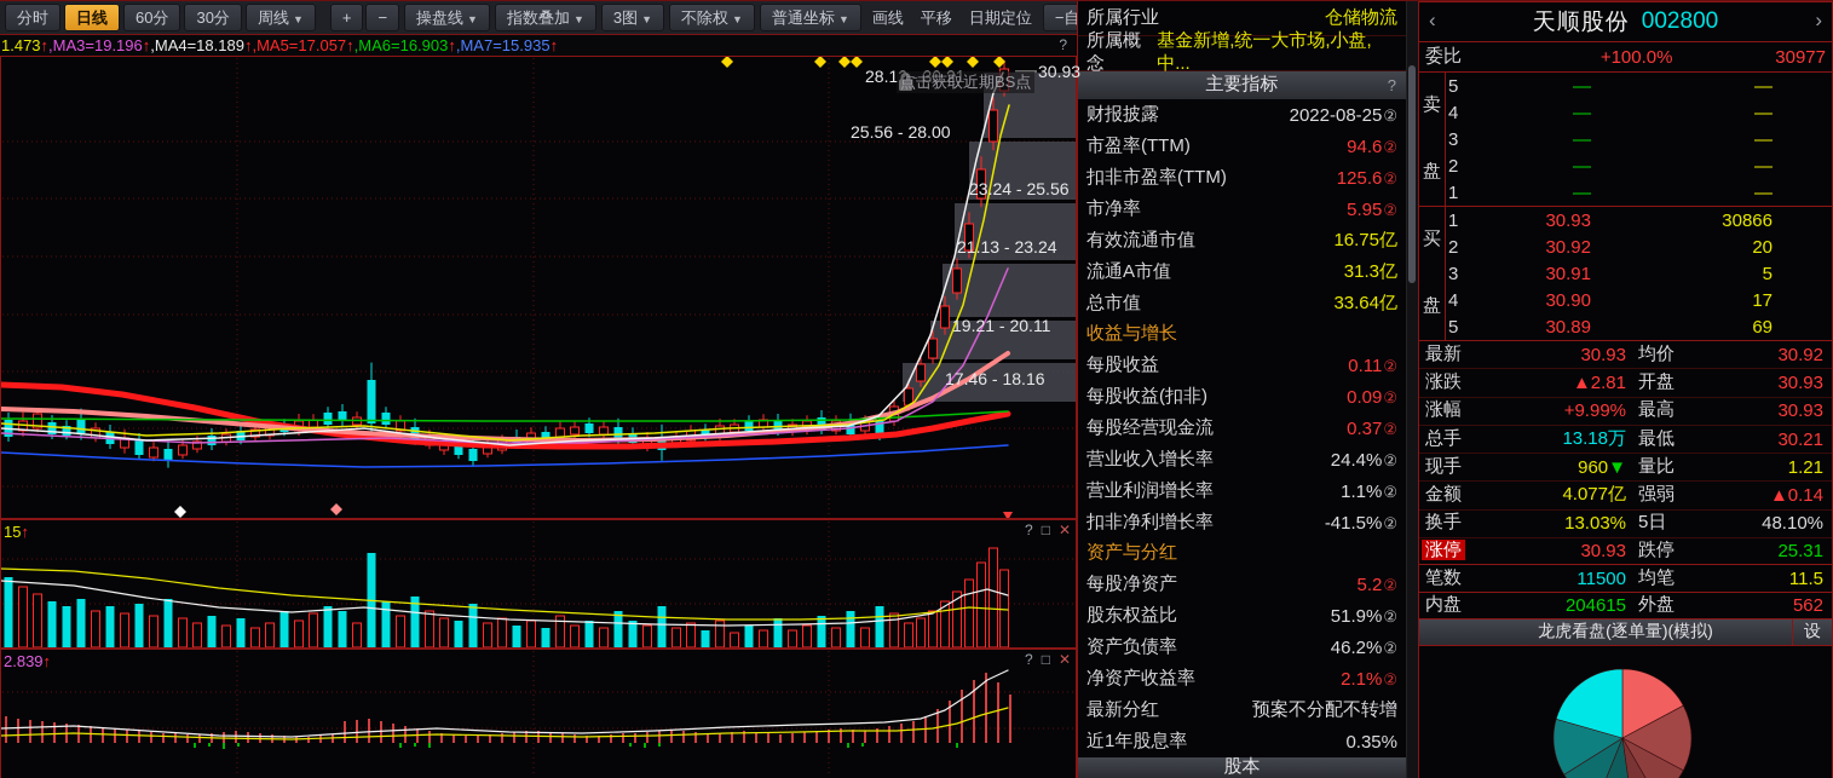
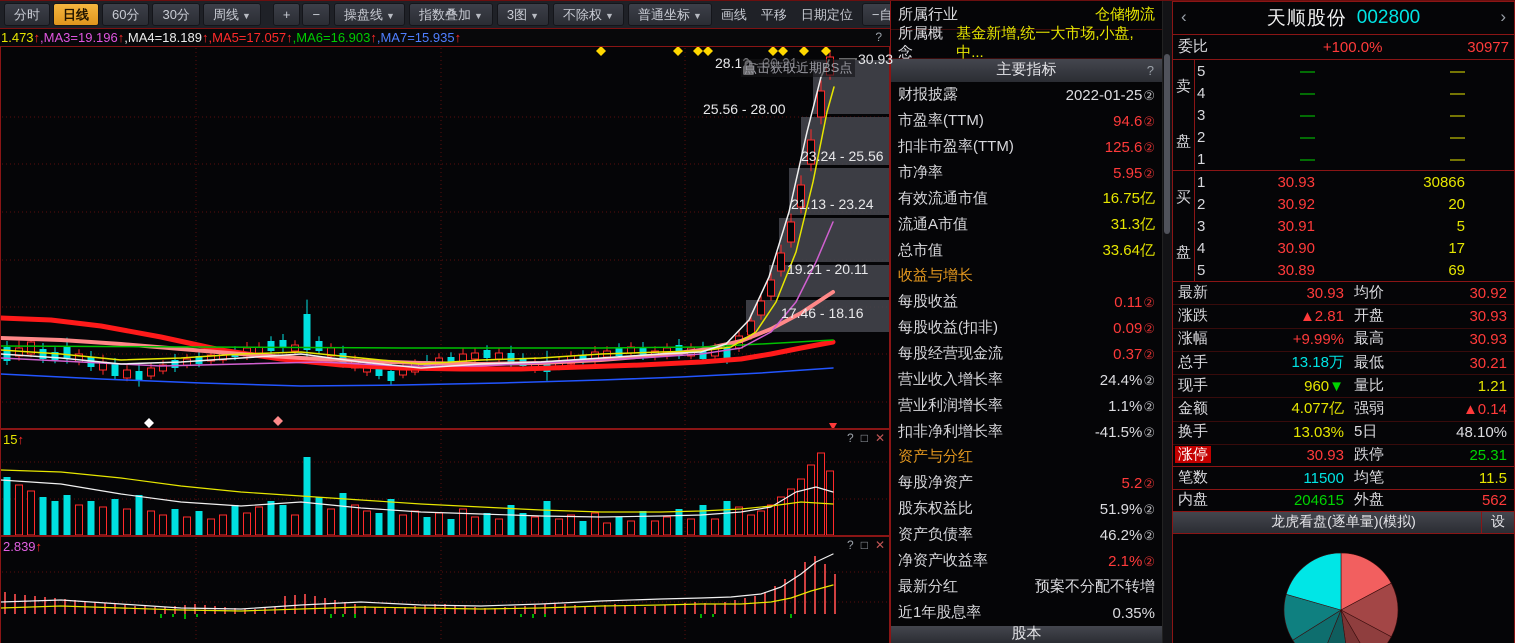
  分时
  日线
  60分
  30分
  周线 ▼
  +
  −
  操盘线 ▼
  指数叠加 ▼
  3图 ▼
  不除权 ▼
  普通坐标 ▼
  画线
  平移
  日期定位
  1.473↑,MA3=19.196↑,MA4=18.189↑,MA5=17.057↑,MA6=16.903↑,MA7=15.935↑
  ?
  28.1 - 30.21
  25.56 - 28.00
  23.24 - 25.56
  21.13 - 23.24
  19.21 - 20.11
  17.46 - 18.16
  30.93
  点击获取近期BS点
  15↑
  ?
  □
  ✕
  2.839↑
  ?
  □
  ✕
  所属行业
  仓储物流
  所属概念
  基金新增,统一大市场,小盘,中...
  主要指标
  ?
  财报披露
- 2022-08-25②
+ 2022-01-25②
  市盈率(TTM)
  94.6②
  扣非市盈率(TTM)
  125.6②
  市净率
  5.95②
  有效流通市值
  16.75亿
  流通A市值
  31.3亿
  总市值
  33.64亿
  收益与增长
  每股收益
  0.11②
  每股收益(扣非)
  0.09②
  每股经营现金流
  0.37②
  营业收入增长率
  24.4%②
  营业利润增长率
  1.1%②
  扣非净利增长率
  -41.5%②
  资产与分红
  每股净资产
  5.2②
  股东权益比
  51.9%②
  资产负债率
  46.2%②
  净资产收益率
  2.1%②
  最新分红
  预案不分配不转增
  近1年股息率
  0.35%
  股本
  ‹
  天顺股份
  002800
  ›
  委比
  +100.0%
  30977
  卖
  盘
  买
  盘
  5
  —
  —
  4
  —
  —
  3
  —
  —
  2
  —
  —
  1
  —
  —
  1
  30.93
  30866
  2
  30.92
  20
  3
  30.91
  5
  4
  30.90
  17
  5
  30.89
  69
  最新
  30.93
  均价
  30.92
  涨跌
  ▲2.81
  开盘
  30.93
  涨幅
  +9.99%
  最高
  30.93
  总手
  13.18万
  最低
  30.21
  现手
  960▼
  量比
  1.21
  金额
  4.077亿
  强弱
  ▲0.14
  换手
  13.03%
  5日
  48.10%
  涨停
  30.93
  跌停
  25.31
  笔数
  11500
  均笔
  11.5
  内盘
  204615
  外盘
  562
  龙虎看盘(逐单量)(模拟)
  设
